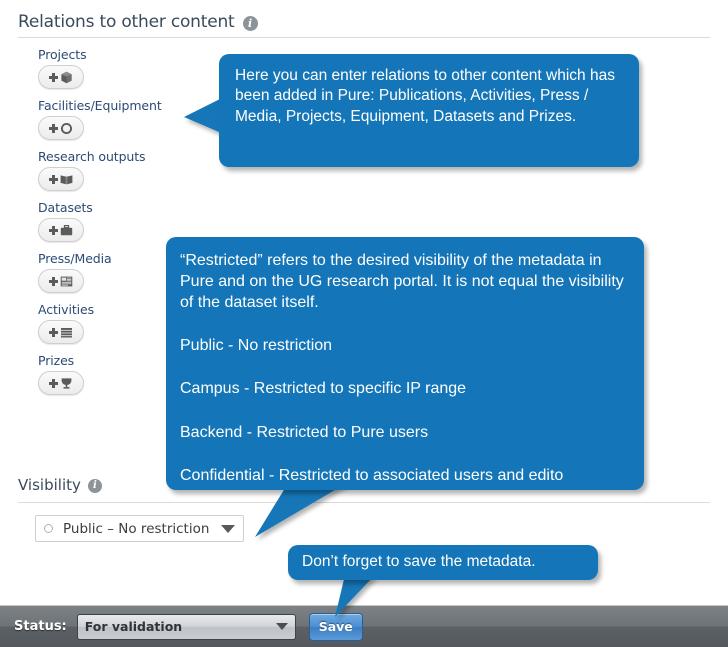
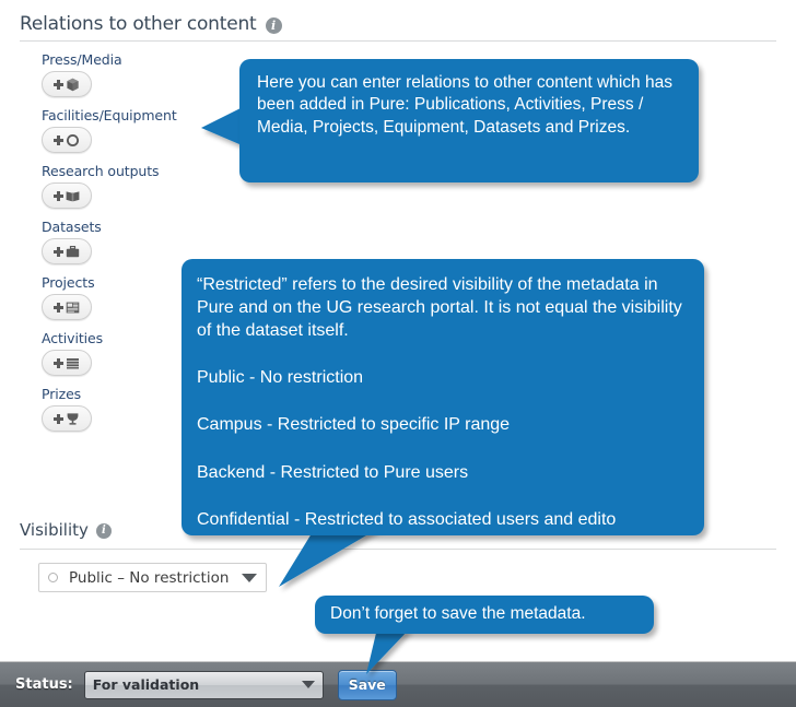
  Relations to other content
  i
- Projects
+ Press/Media
  Facilities/Equipment
  Research outputs
  Datasets
- Press/Media
+ Projects
  Activities
  Prizes
  Visibility
  i
  Public – No restriction
  Status:
  For validation
  Save
  Here you can enter relations to other content which has been added in Pure: Publications, Activities, Press / Media, Projects, Equipment, Datasets and Prizes.
  “Restricted” refers to the desired visibility of the metadata in Pure and on the UG research portal. It is not equal the visibility of the dataset itself.
  Public - No restriction
  Campus - Restricted to specific IP range
  Backend - Restricted to Pure users
  Confidential - Restricted to associated users and edito
  Don’t forget to save the metadata.
